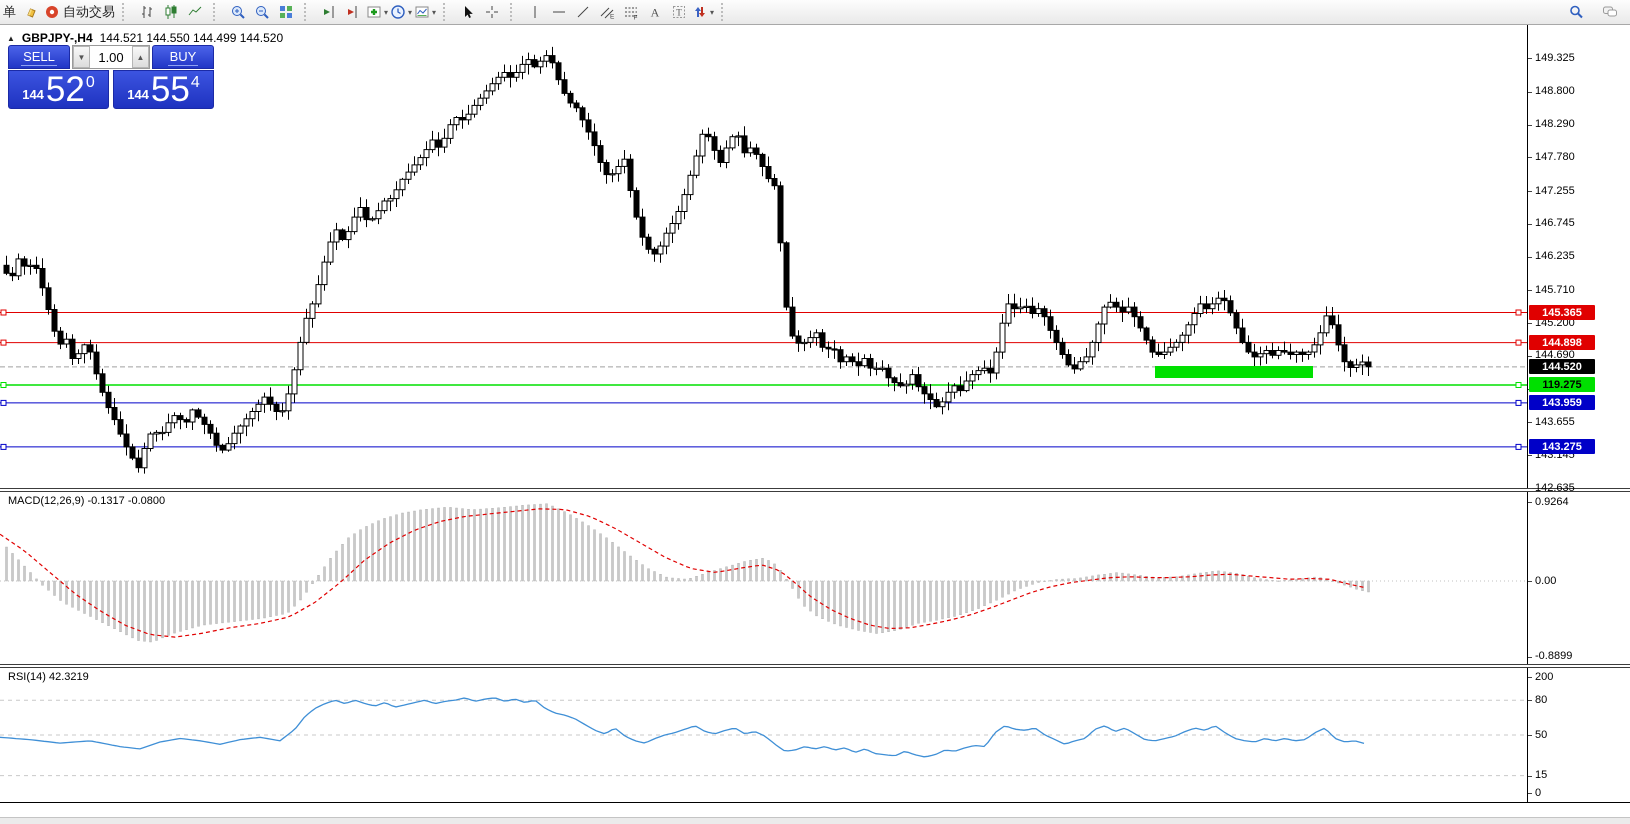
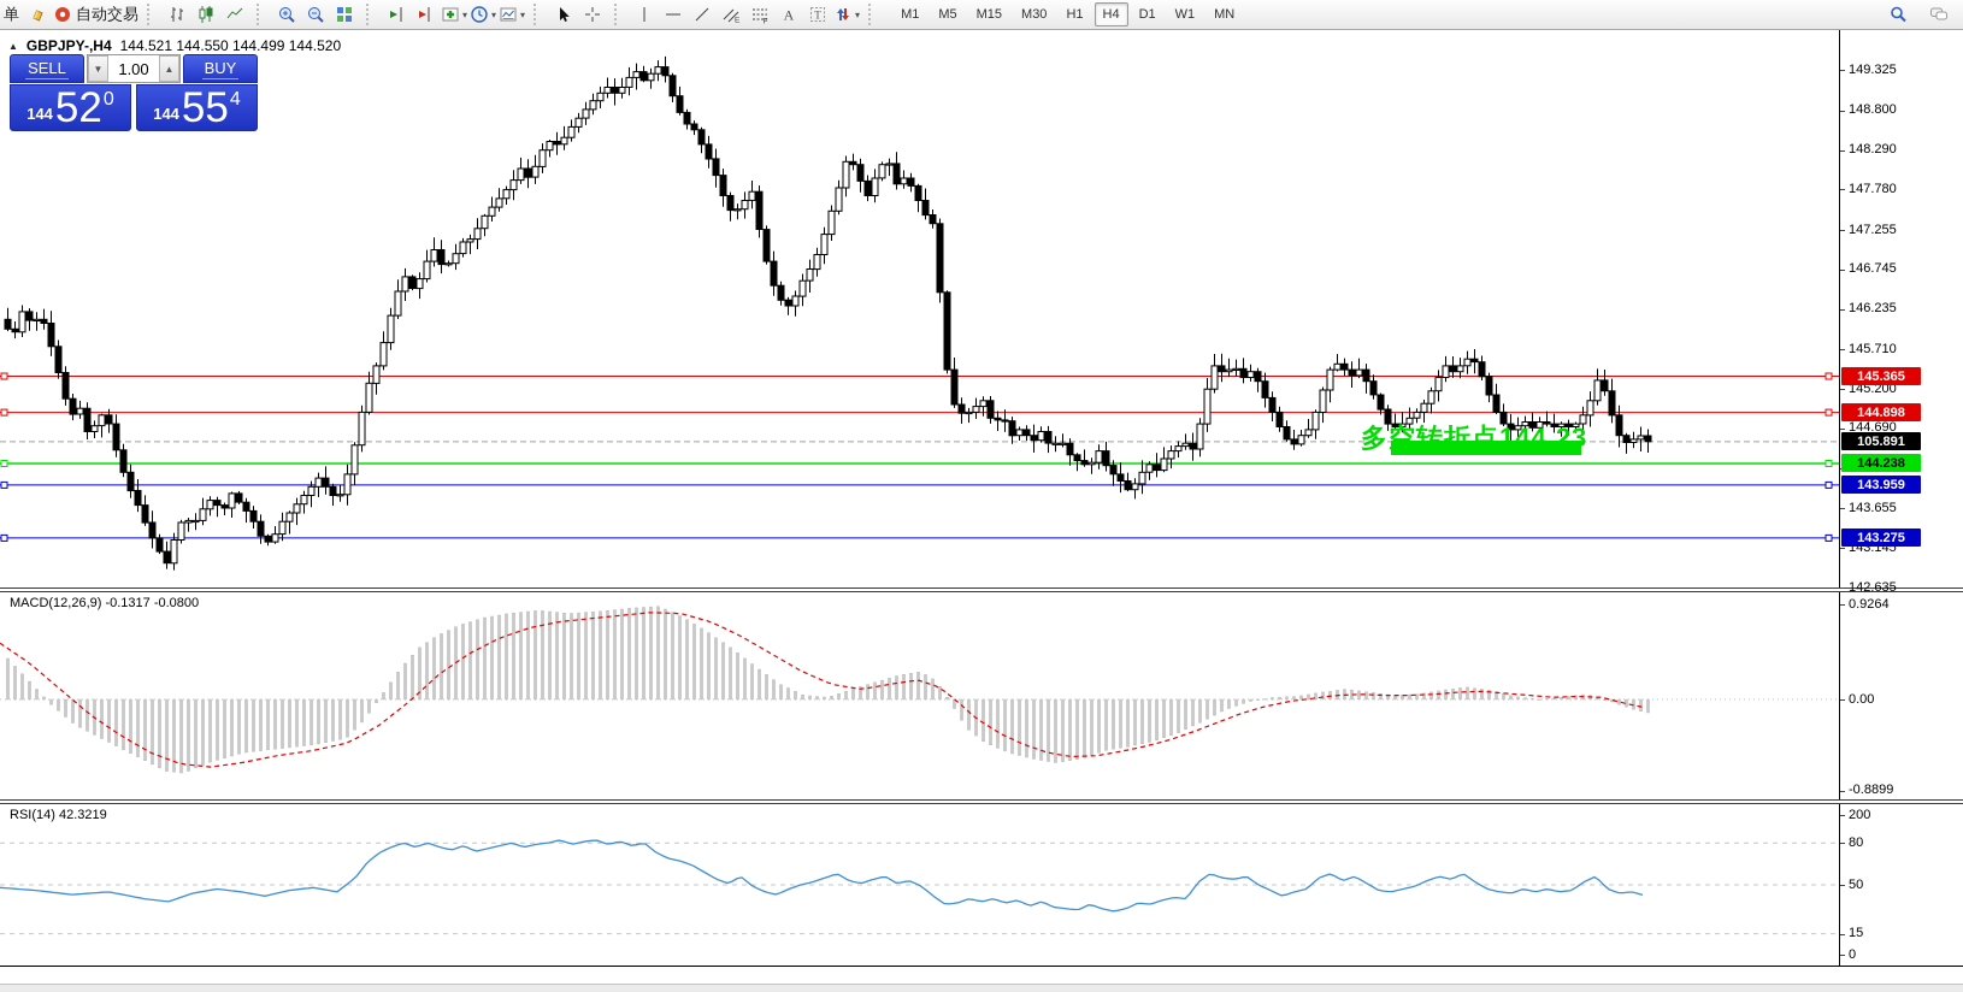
  单
  自动交易
  ▾
  ▾
  ▾
  A
  T
  ▾
+ M1
+ M5
+ M15
+ M30
+ H1
+ H4
+ D1
+ W1
+ MN
  ▲
  GBPJPY-,H4
  144.521 144.550 144.499 144.520
  SELL
  ▼
  1.00
  ▲
  BUY
  144
  52
  0
  144
  55
  4
+ 多空转折点144.23
  MACD(12,26,9) -0.1317 -0.0800
  RSI(14) 42.3219
  149.325
  148.800
  148.290
  147.780
  147.255
  146.745
  146.235
  145.710
  145.200
  144.690
  143.655
  143.145
  142.635
  145.365
  144.898
- 144.520
+ 105.891
- 119.275
+ 144.238
  143.959
  143.275
  0.9264
  0.00
  -0.8899
  200
  80
  50
  15
  0
